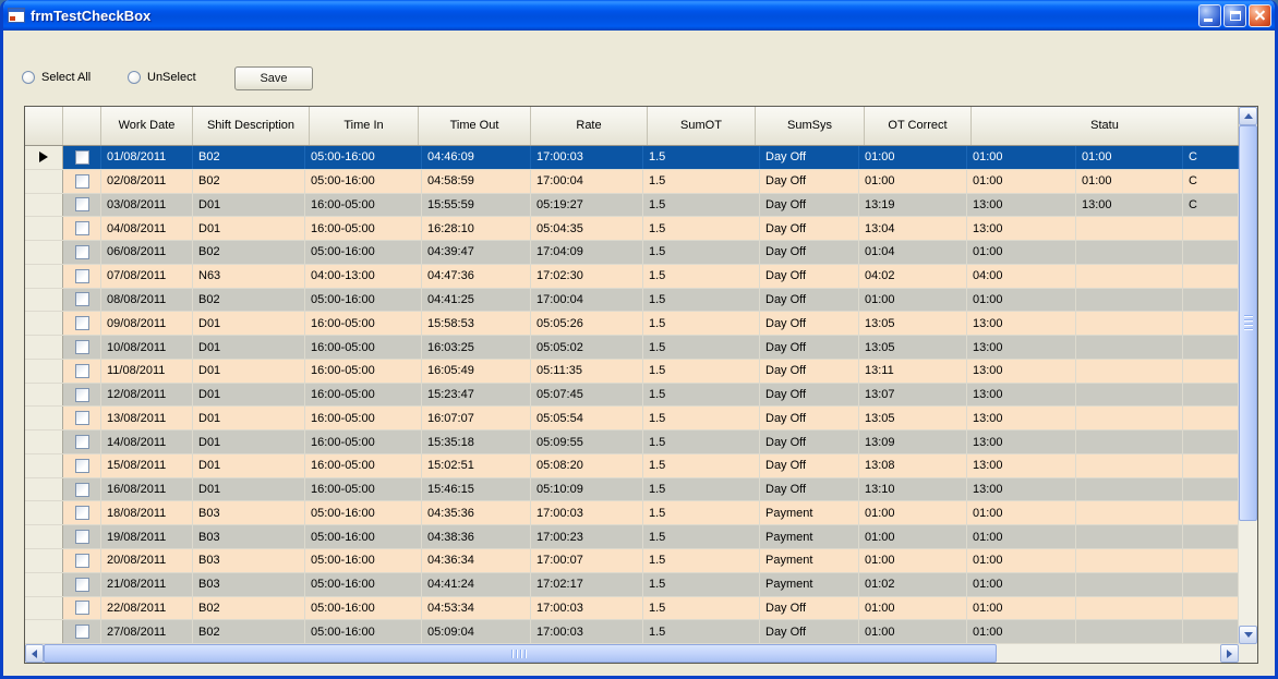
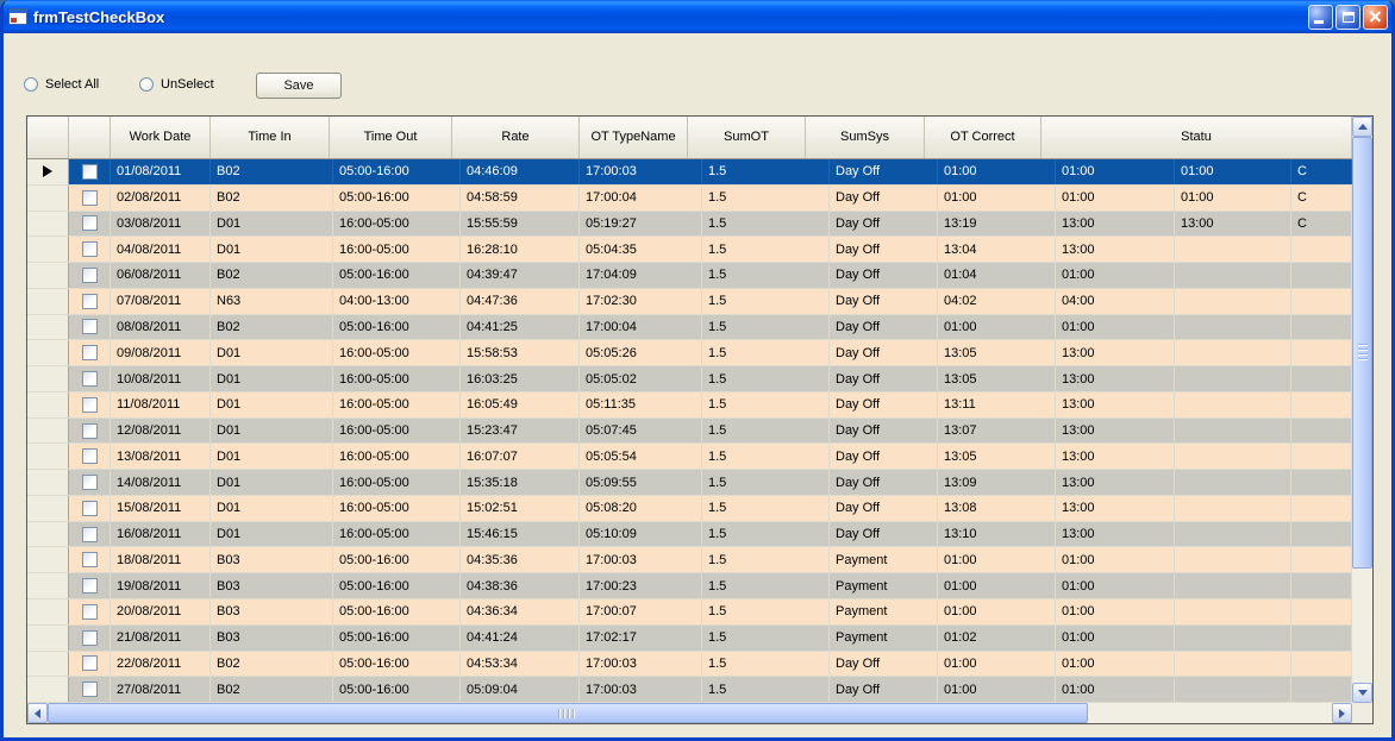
  frmTestCheckBox
  Select All
  UnSelect
  Save
  Work Date
- Shift Description
  Time In
  Time Out
  Rate
+ OT TypeName
  SumOT
  SumSys
  OT Correct
  Statu
  01/08/2011
  B02
  05:00-16:00
  04:46:09
  17:00:03
  1.5
  Day Off
  01:00
  01:00
  01:00
  C
  02/08/2011
  B02
  05:00-16:00
  04:58:59
  17:00:04
  1.5
  Day Off
  01:00
  01:00
  01:00
  C
  03/08/2011
  D01
  16:00-05:00
  15:55:59
  05:19:27
  1.5
  Day Off
  13:19
  13:00
  13:00
  C
  04/08/2011
  D01
  16:00-05:00
  16:28:10
  05:04:35
  1.5
  Day Off
  13:04
  13:00
  06/08/2011
  B02
  05:00-16:00
  04:39:47
  17:04:09
  1.5
  Day Off
  01:04
  01:00
  07/08/2011
  N63
  04:00-13:00
  04:47:36
  17:02:30
  1.5
  Day Off
  04:02
  04:00
  08/08/2011
  B02
  05:00-16:00
  04:41:25
  17:00:04
  1.5
  Day Off
  01:00
  01:00
  09/08/2011
  D01
  16:00-05:00
  15:58:53
  05:05:26
  1.5
  Day Off
  13:05
  13:00
  10/08/2011
  D01
  16:00-05:00
  16:03:25
  05:05:02
  1.5
  Day Off
  13:05
  13:00
  11/08/2011
  D01
  16:00-05:00
  16:05:49
  05:11:35
  1.5
  Day Off
  13:11
  13:00
  12/08/2011
  D01
  16:00-05:00
  15:23:47
  05:07:45
  1.5
  Day Off
  13:07
  13:00
  13/08/2011
  D01
  16:00-05:00
  16:07:07
  05:05:54
  1.5
  Day Off
  13:05
  13:00
  14/08/2011
  D01
  16:00-05:00
  15:35:18
  05:09:55
  1.5
  Day Off
  13:09
  13:00
  15/08/2011
  D01
  16:00-05:00
  15:02:51
  05:08:20
  1.5
  Day Off
  13:08
  13:00
  16/08/2011
  D01
  16:00-05:00
  15:46:15
  05:10:09
  1.5
  Day Off
  13:10
  13:00
  18/08/2011
  B03
  05:00-16:00
  04:35:36
  17:00:03
  1.5
  Payment
  01:00
  01:00
  19/08/2011
  B03
  05:00-16:00
  04:38:36
  17:00:23
  1.5
  Payment
  01:00
  01:00
  20/08/2011
  B03
  05:00-16:00
  04:36:34
  17:00:07
  1.5
  Payment
  01:00
  01:00
  21/08/2011
  B03
  05:00-16:00
  04:41:24
  17:02:17
  1.5
  Payment
  01:02
  01:00
  22/08/2011
  B02
  05:00-16:00
  04:53:34
  17:00:03
  1.5
  Day Off
  01:00
  01:00
  27/08/2011
  B02
  05:00-16:00
  05:09:04
  17:00:03
  1.5
  Day Off
  01:00
  01:00
